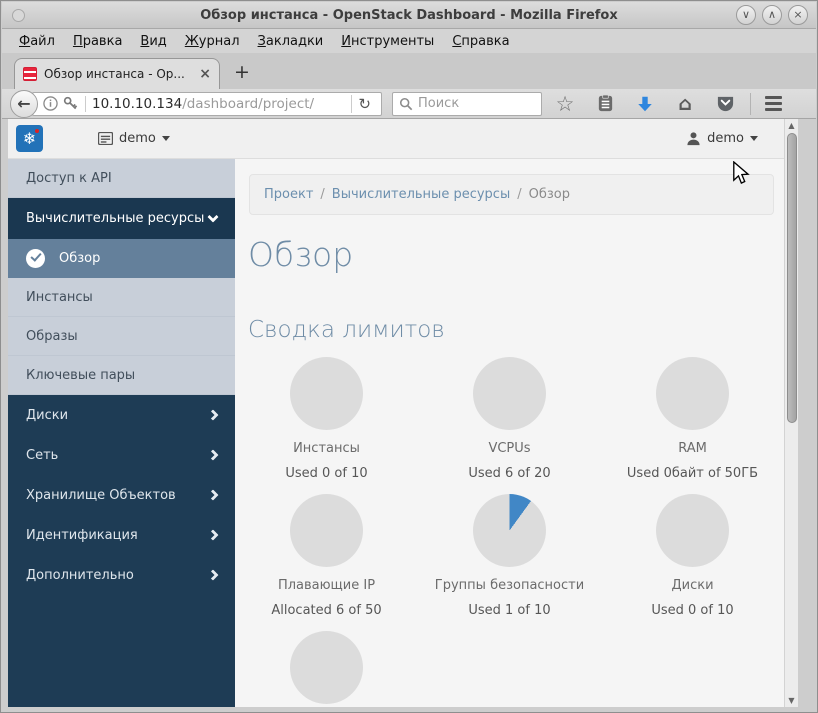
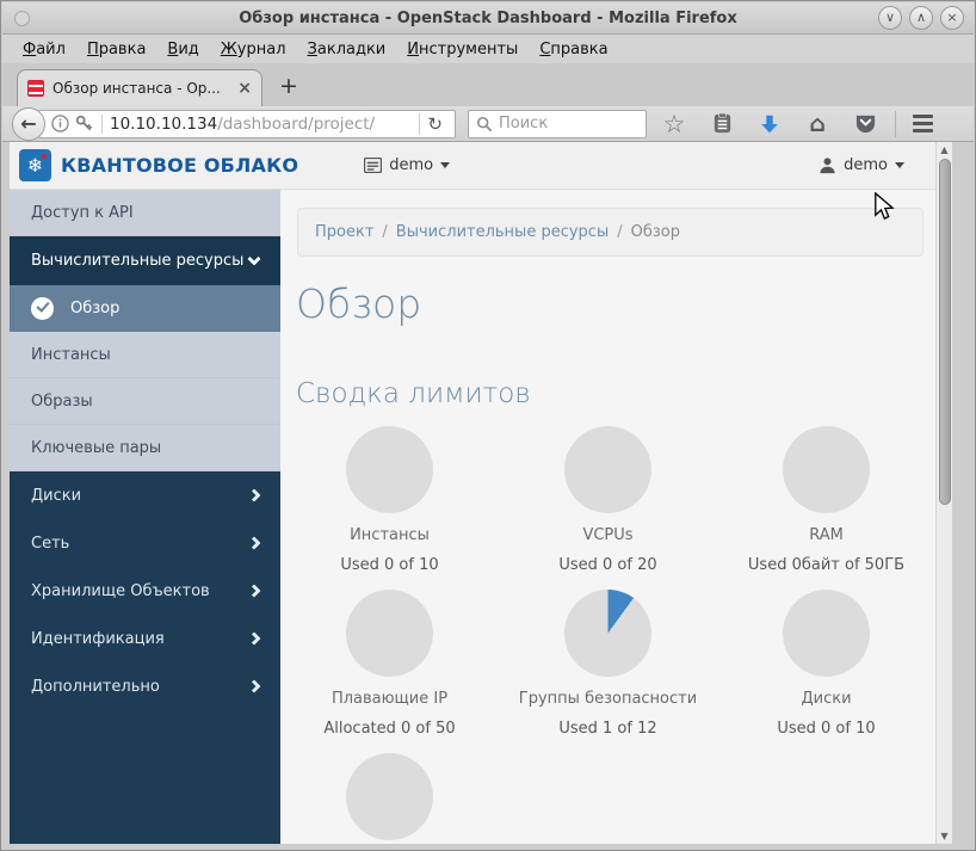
  Обзор инстанса - OpenStack Dashboard - Mozilla Firefox
  ∨
  ∧
  ×
  Файл
  Правка
  Вид
  Журнал
  Закладки
  Инструменты
  Справка
  Обзор инстанса - Ор...
  ×
  +
  ←
  10.10.10.134/dashboard/project/
  ↻
  Поиск
  ☆
  ⌂
  ❄
+ КВАНТОВОЕ ОБЛАКО
  demo
  demo
  Доступ к API
  Вычислительные ресурсы
  Обзор
  Инстансы
  Образы
  Ключевые пары
  Диски
  Сеть
  Хранилище Объектов
  Идентификация
  Дополнительно
  Проект
  /
  Вычислительные ресурсы
  /
  Обзор
  Обзор
  Сводка лимитов
  Инстансы
  Used 0 of 10
  VCPUs
- Used 6 of 20
+ Used 0 of 20
  RAM
  Used 0байт of 50ГБ
  Плавающие IP
- Allocated 6 of 50
+ Allocated 0 of 50
  Группы безопасности
- Used 1 of 10
+ Used 1 of 12
  Диски
  Used 0 of 10
  ▲
  ▼
